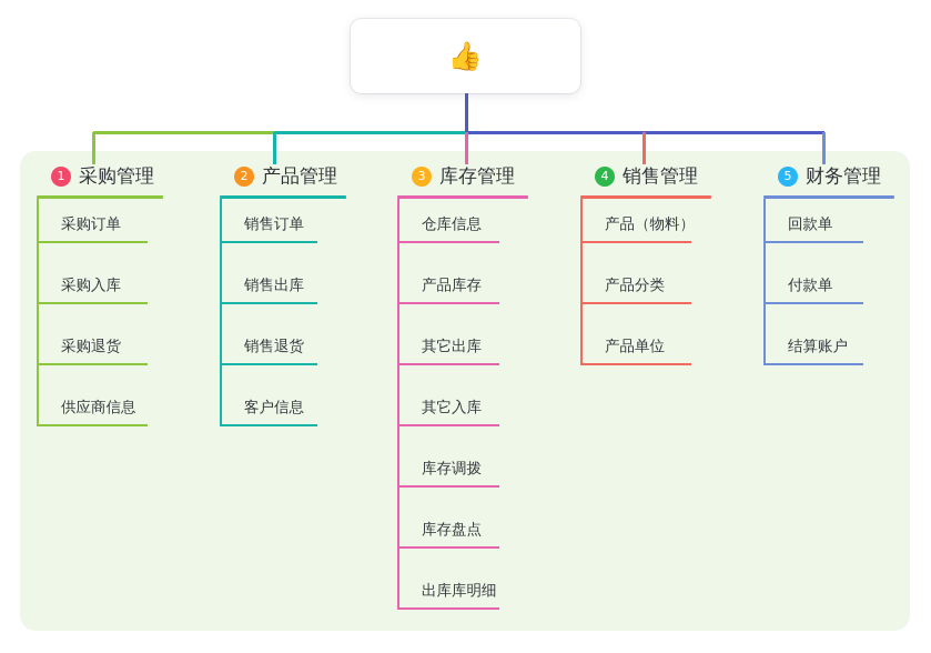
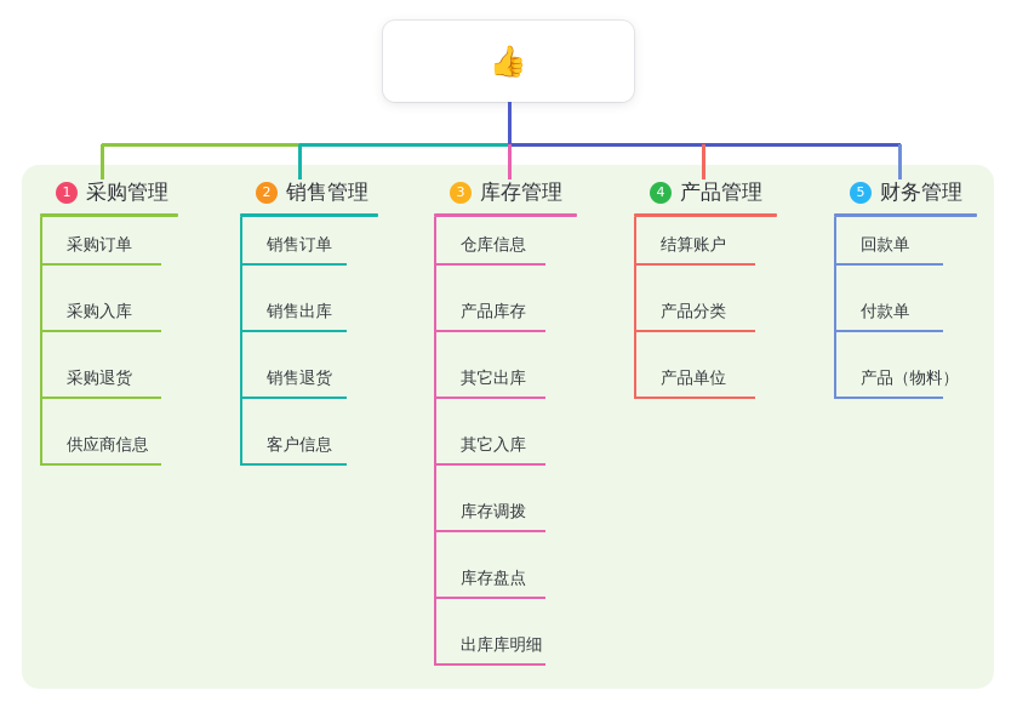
  👍
  1
  采购管理
  采购订单
  采购入库
  采购退货
  供应商信息
  2
- 产品管理
+ 销售管理
  销售订单
  销售出库
  销售退货
  客户信息
  3
  库存管理
  仓库信息
  产品库存
  其它出库
  其它入库
  库存调拨
  库存盘点
  出库库明细
  4
- 销售管理
+ 产品管理
- 产品（物料）
+ 结算账户
  产品分类
  产品单位
  5
  财务管理
  回款单
  付款单
- 结算账户
+ 产品（物料）
